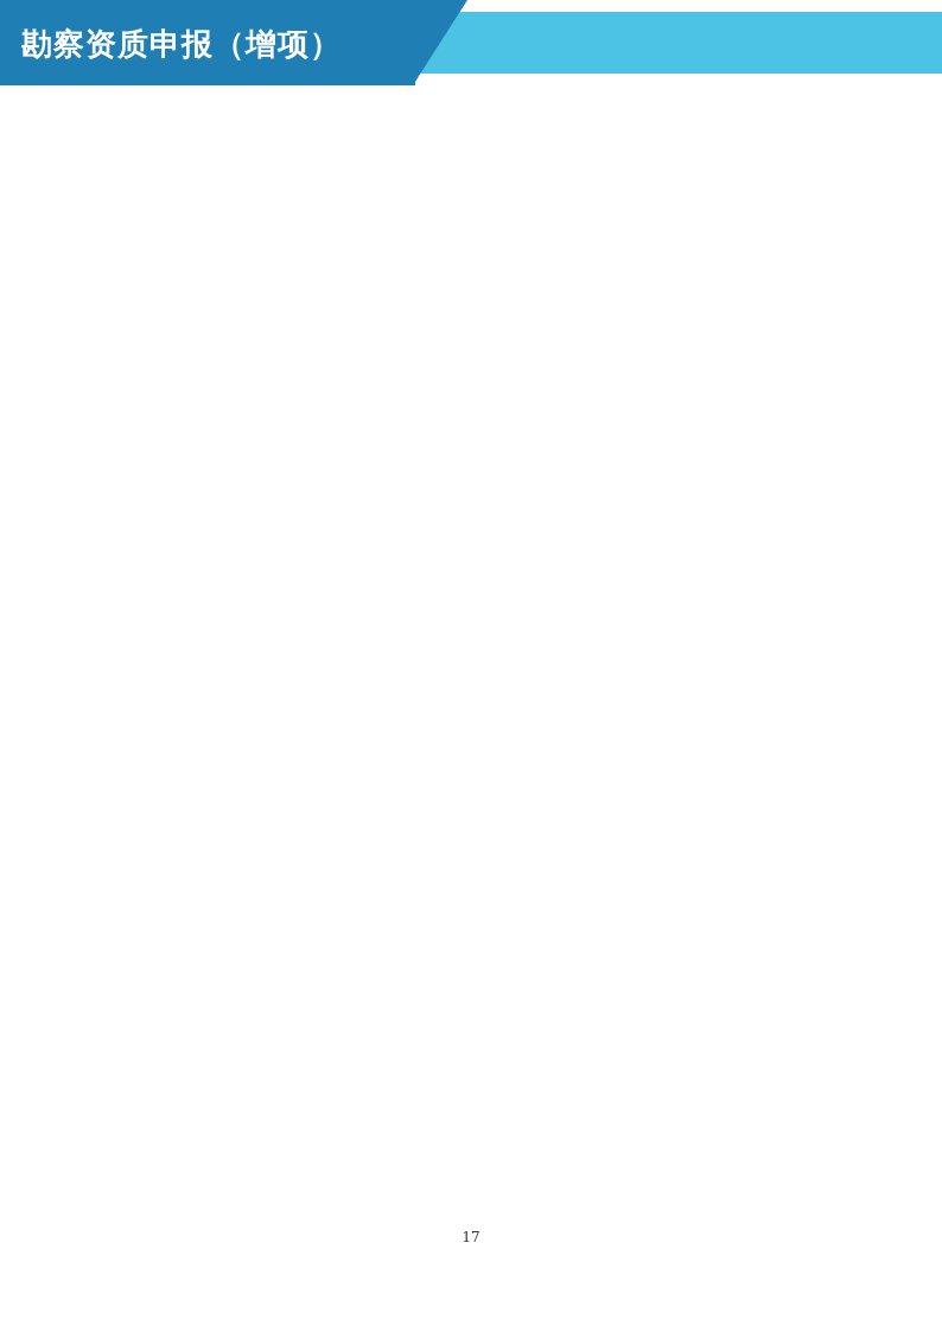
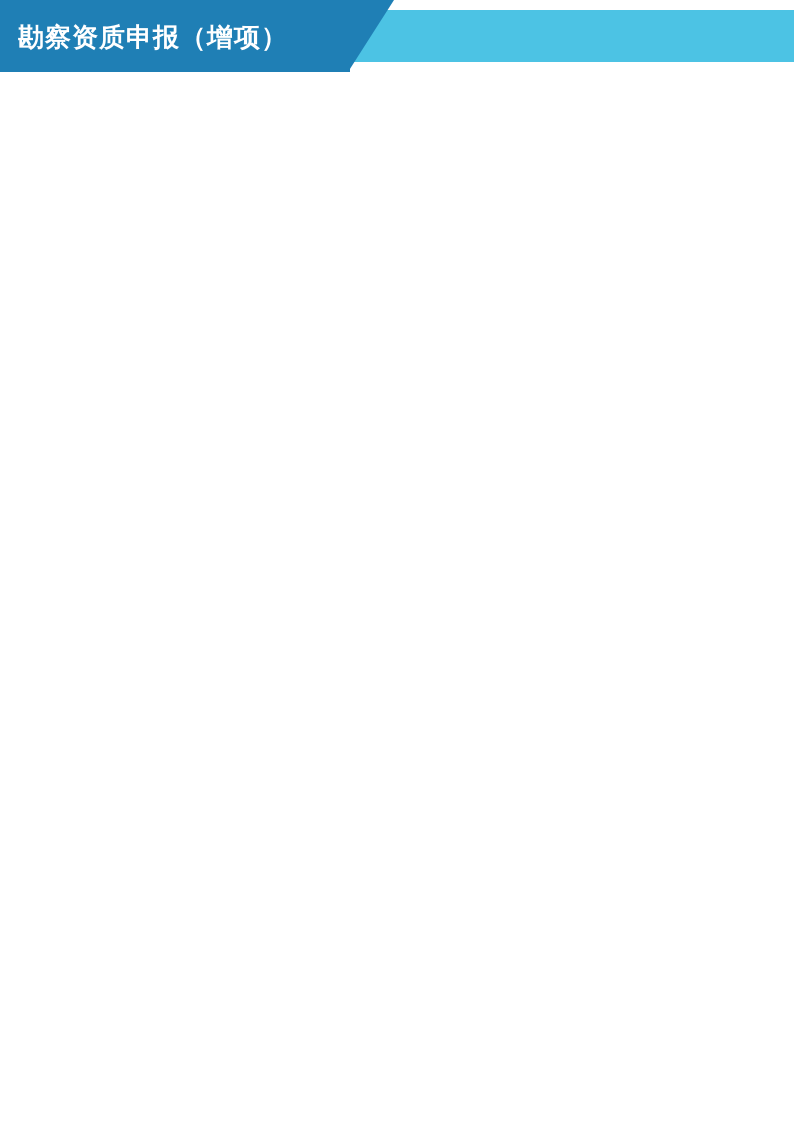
  勘察资质申报（增项）
- 17
